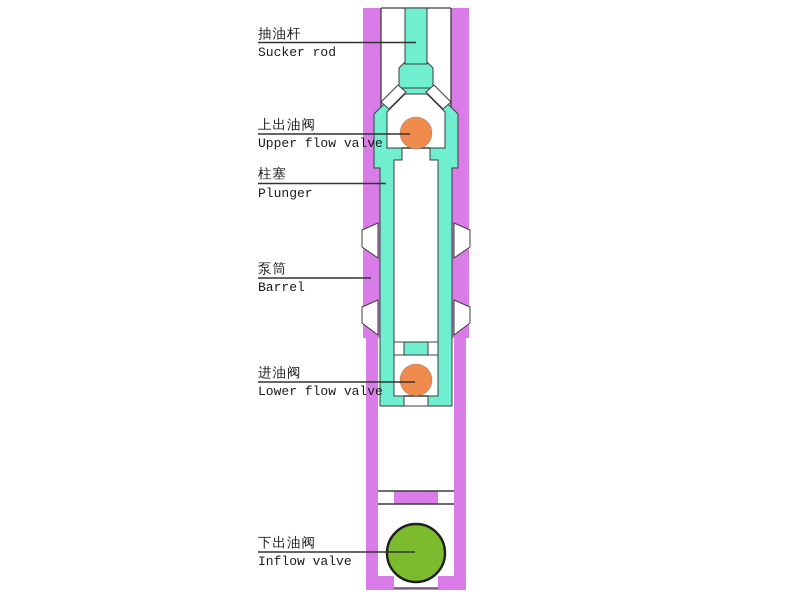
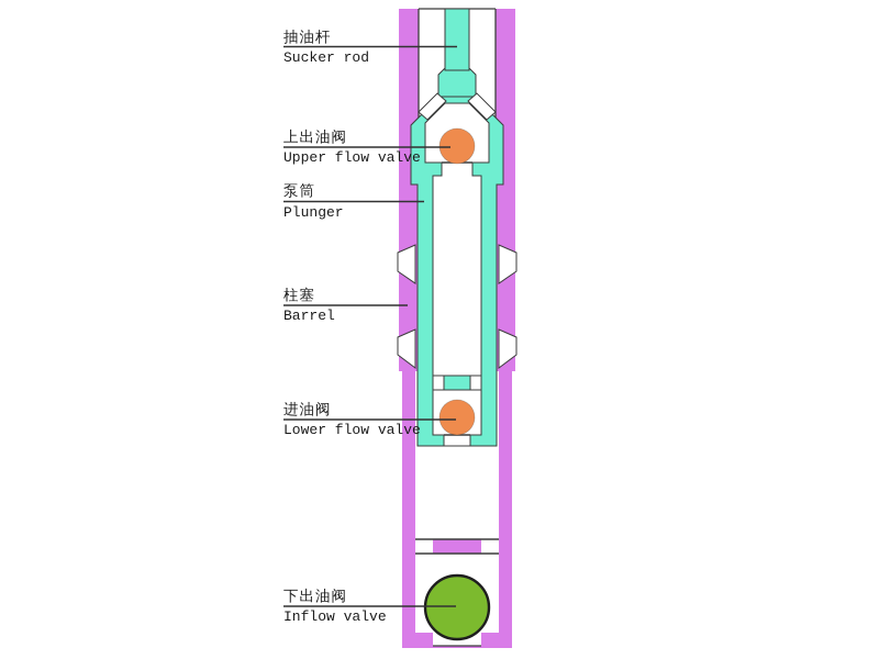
  抽油杆
  Sucker rod
  上出油阀
  Upper flow valve
- 柱塞
+ 泵筒
  Plunger
- 泵筒
+ 柱塞
  Barrel
  进油阀
  Lower flow valve
  下出油阀
  Inflow valve
